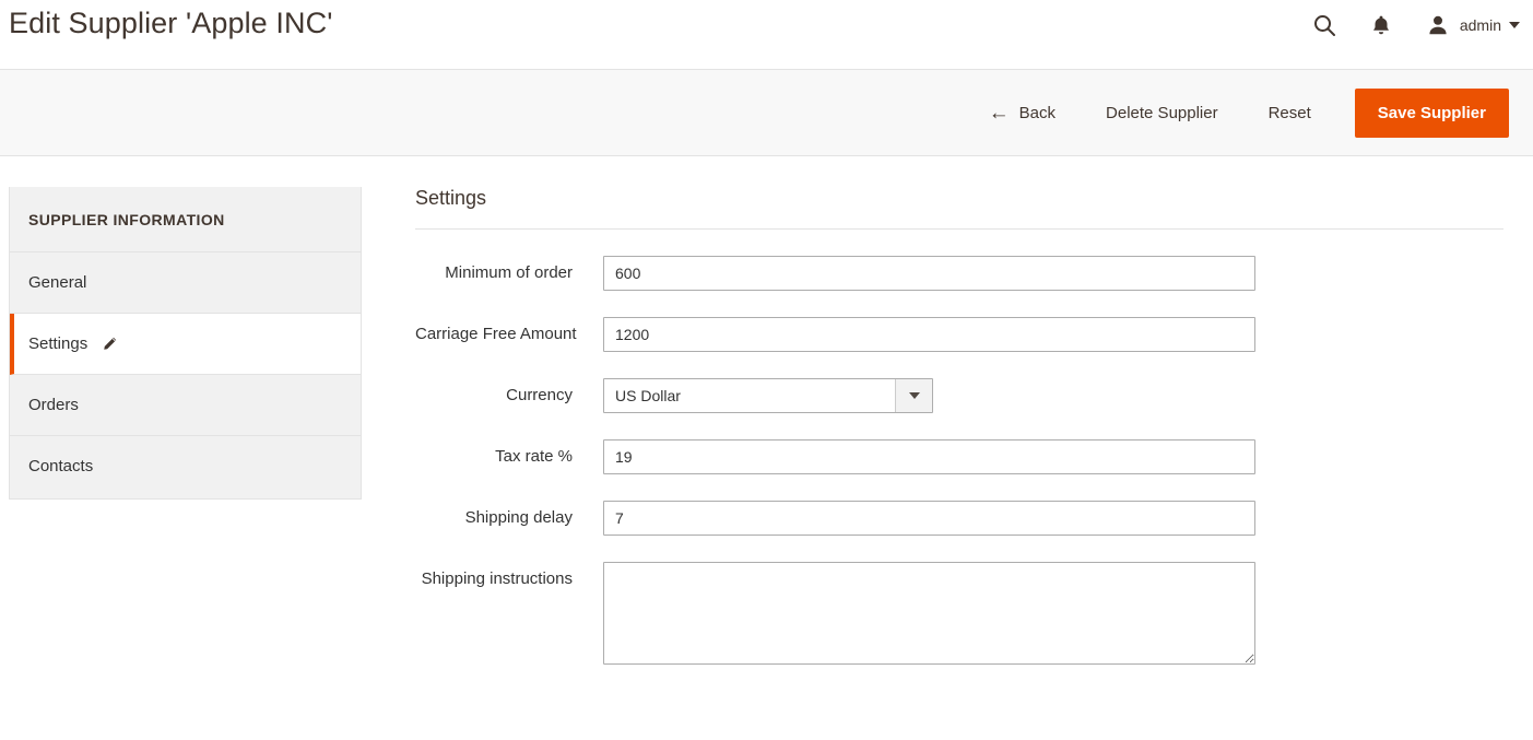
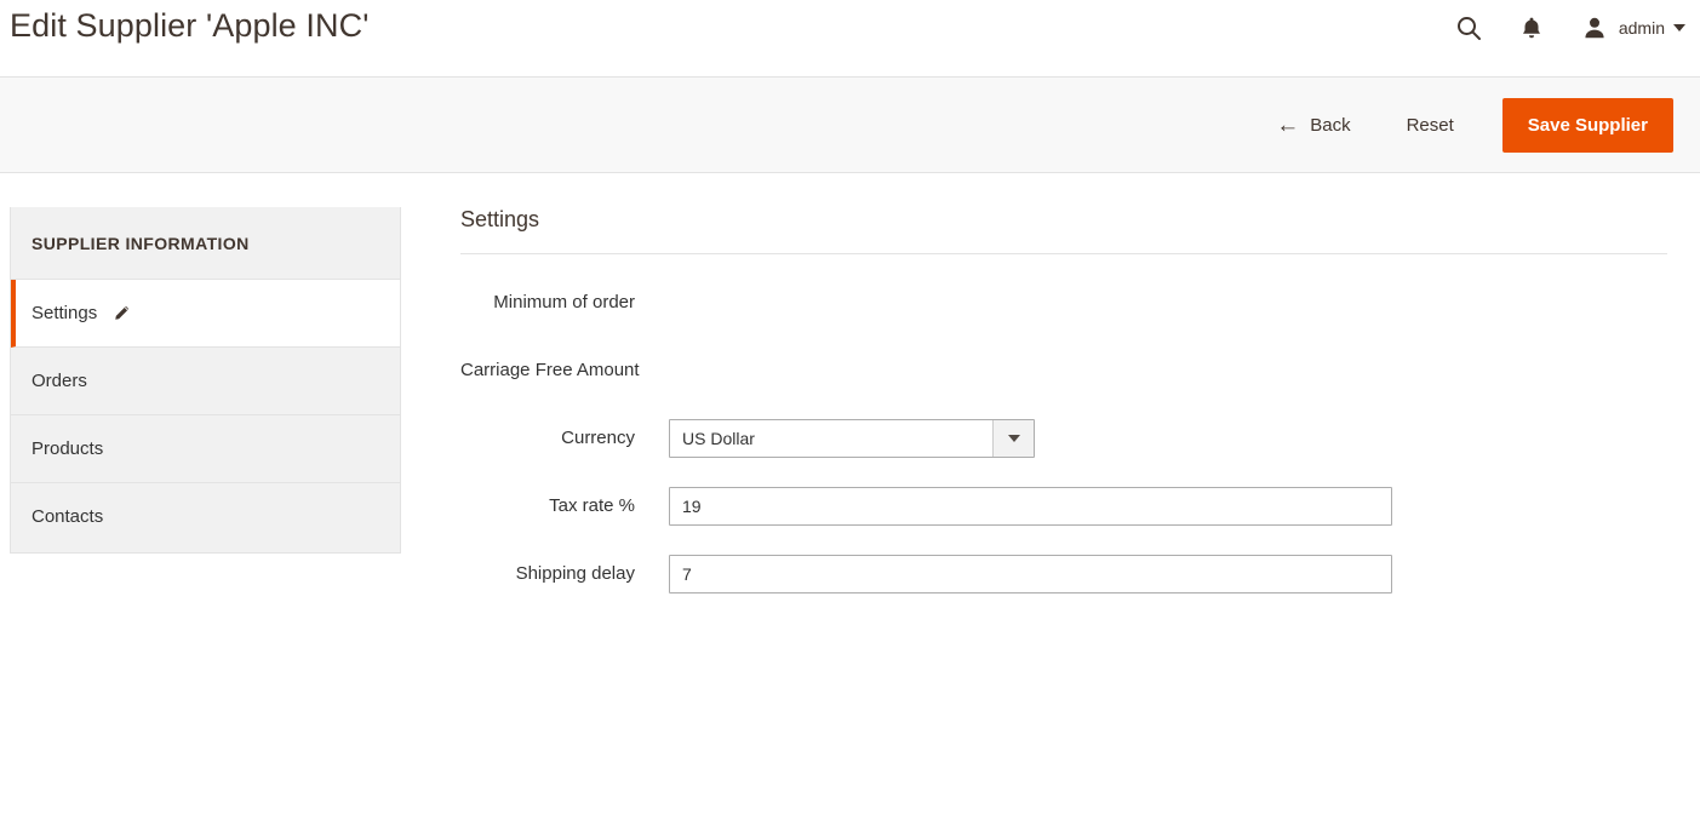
  Edit Supplier 'Apple INC'
  admin
  ←
  Back
- Delete Supplier
  Reset
  Save Supplier
  SUPPLIER INFORMATION
- General
  Settings
  Orders
+ Products
  Contacts
  Settings
  Minimum of order
- 600
  Carriage Free Amount
- 1200
  Currency
  US Dollar
  Tax rate %
  19
  Shipping delay
  7
- Shipping instructions
